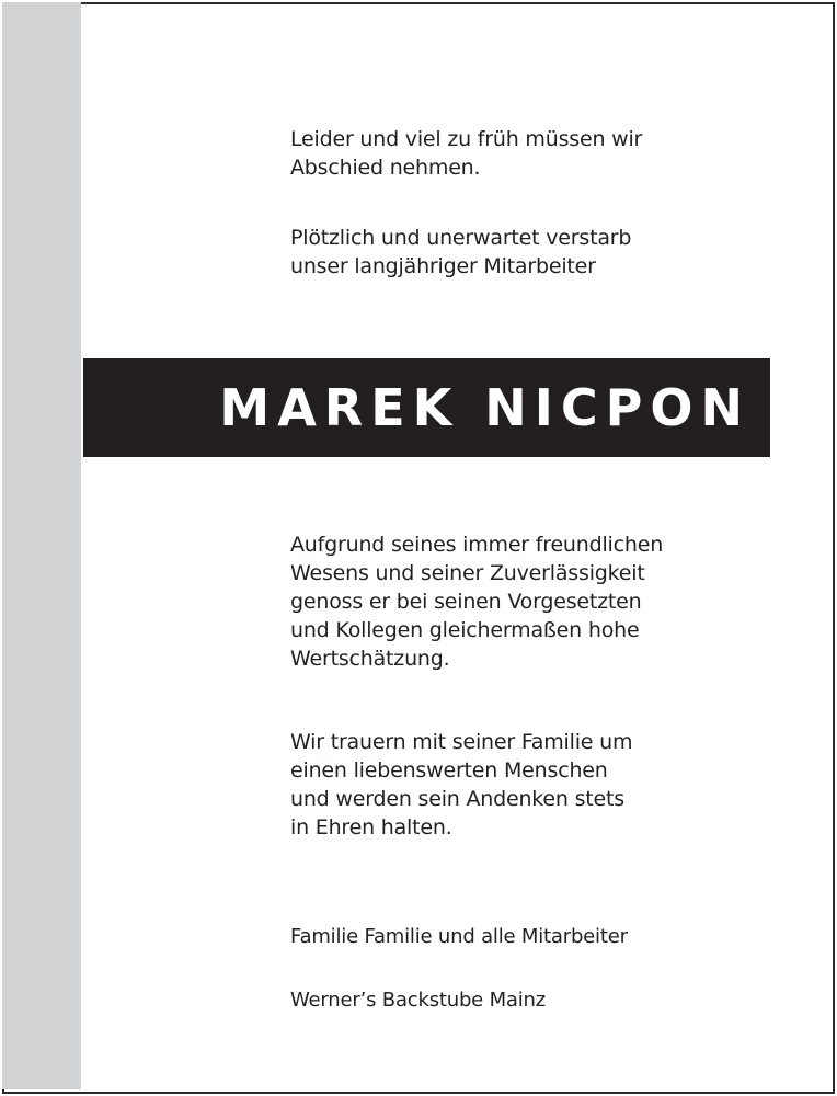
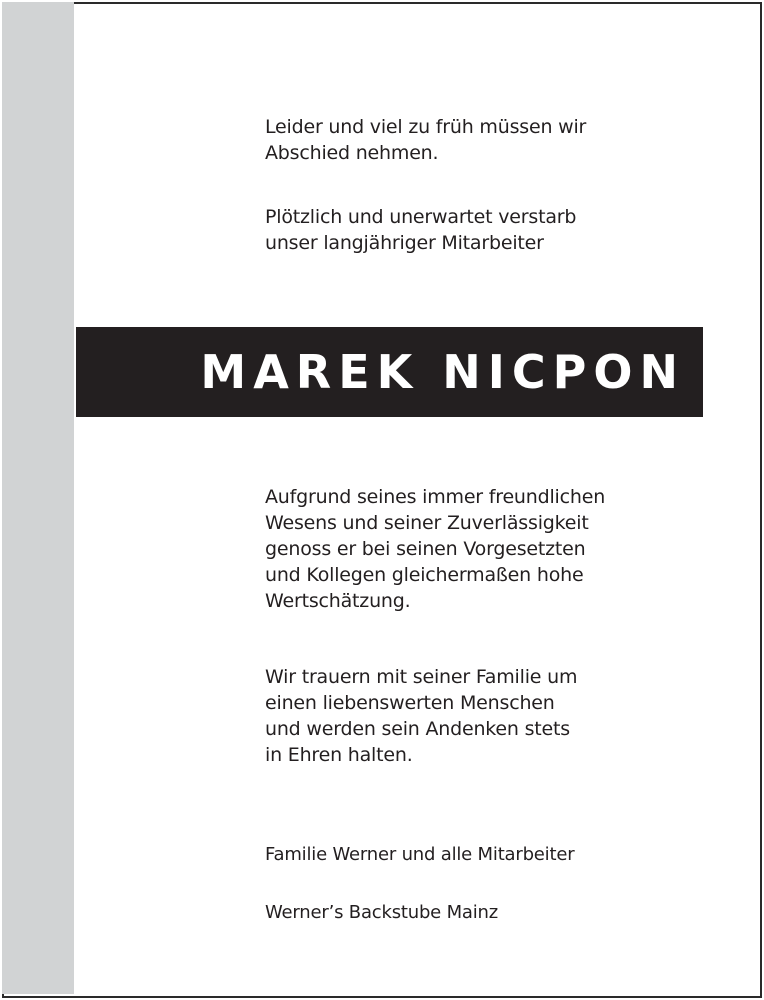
  Leider und viel zu früh müssen wir
  Abschied nehmen.
  Plötzlich und unerwartet verstarb
  unser langjähriger Mitarbeiter
  MAREK NICPON
  Aufgrund seines immer freundlichen
  Wesens und seiner Zuverlässigkeit
  genoss er bei seinen Vorgesetzten
  und Kollegen gleichermaßen hohe
  Wertschätzung.
  Wir trauern mit seiner Familie um
  einen liebenswerten Menschen
  und werden sein Andenken stets
  in Ehren halten.
- Familie Familie und alle Mitarbeiter
+ Familie Werner und alle Mitarbeiter
  Werner’s Backstube Mainz
